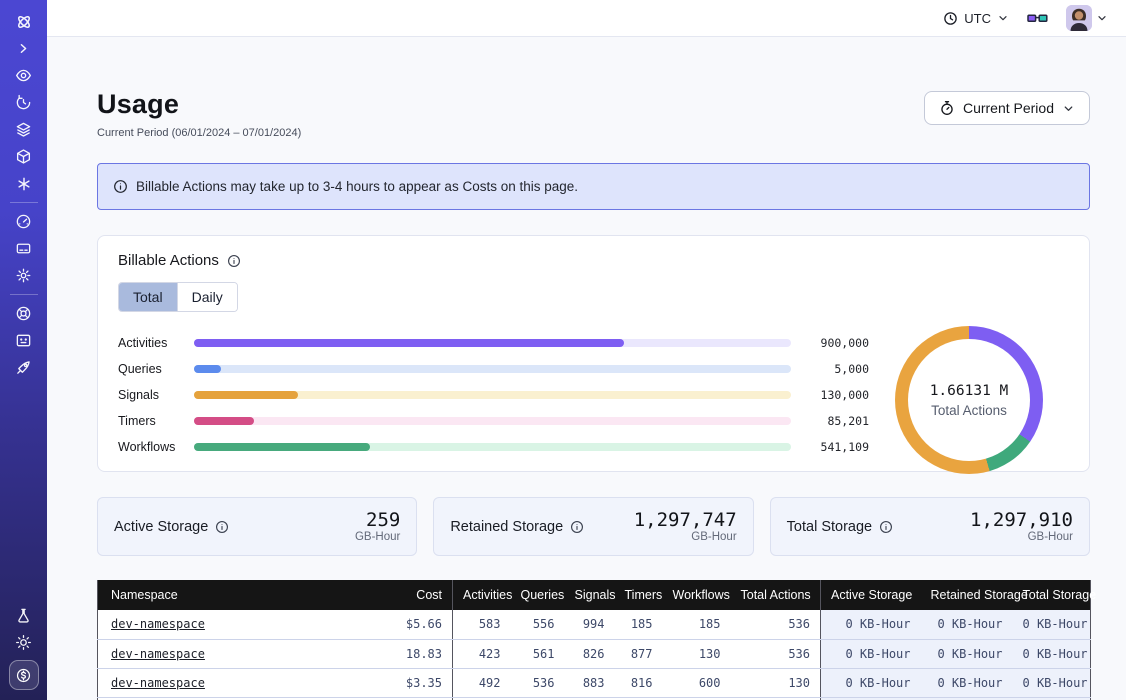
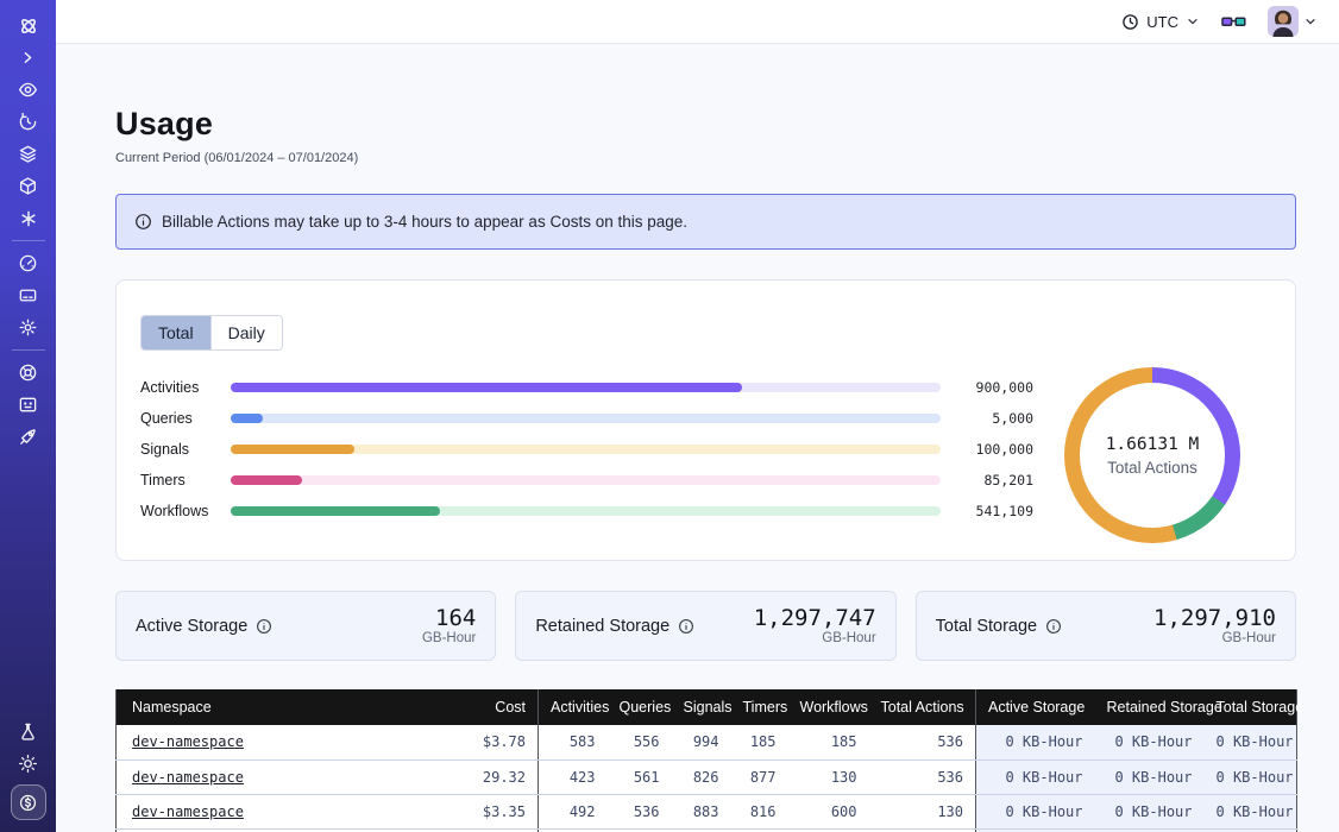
  UTC
  Usage
  Current Period (06/01/2024 – 07/01/2024)
- Current Period
  Billable Actions may take up to 3-4 hours to appear as Costs on this page.
- Billable Actions
  Total
  Daily
  Activities
  900,000
  Queries
  5,000
  Signals
- 130,000
+ 100,000
  Timers
  85,201
  Workflows
  541,109
  1.66131 M
  Total Actions
  Active Storage
- 259
+ 164
  GB-Hour
  Retained Storage
  1,297,747
  GB-Hour
  Total Storage
  1,297,910
  GB-Hour
  Namespace	Cost	Activities	Queries	Signals	Timers	Workflows	Total Actions	Active Storage	Retained Storag	Total Storage
- dev-namespace	$5.66	583	556	994	185	185	536	0 KB-Hour	0 KB-Hour	0 KB-Hour
+ dev-namespace	$3.78	583	556	994	185	185	536	0 KB-Hour	0 KB-Hour	0 KB-Hour
- dev-namespace	18.83	423	561	826	877	130	536	0 KB-Hour	0 KB-Hour	0 KB-Hour
+ dev-namespace	29.32	423	561	826	877	130	536	0 KB-Hour	0 KB-Hour	0 KB-Hour
  dev-namespace	$3.35	492	536	883	816	600	130	0 KB-Hour	0 KB-Hour	0 KB-Hour
